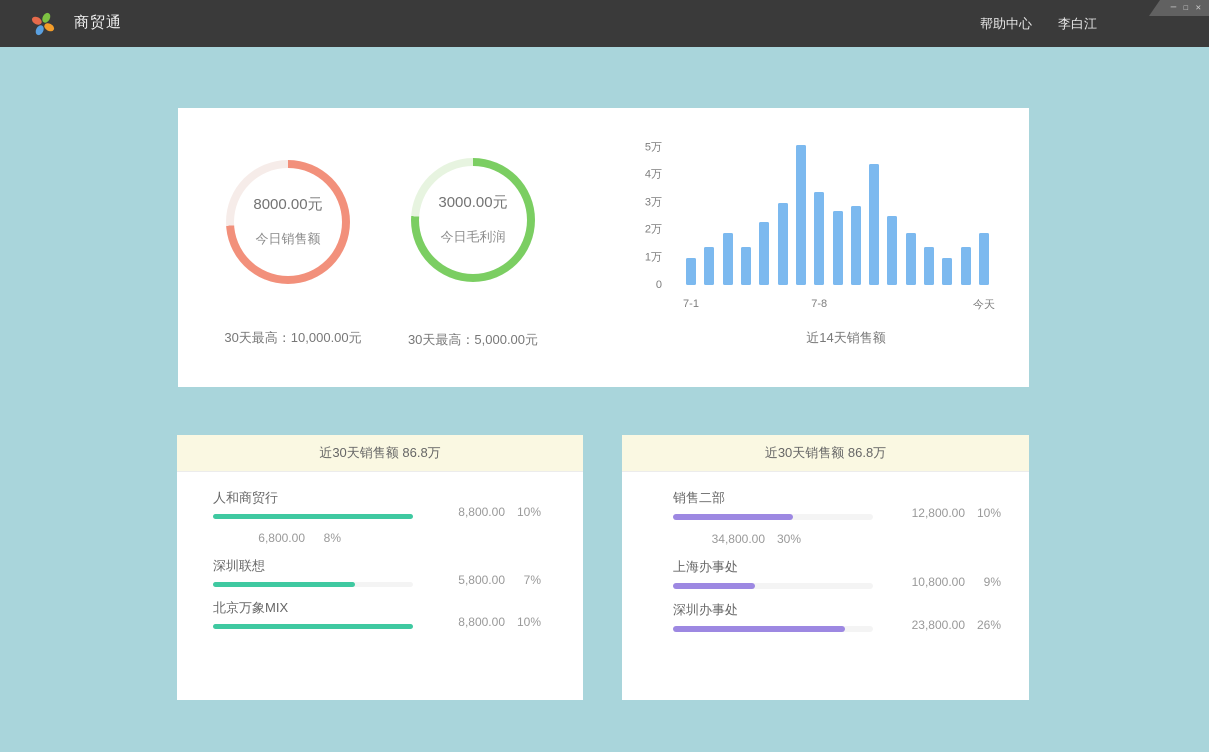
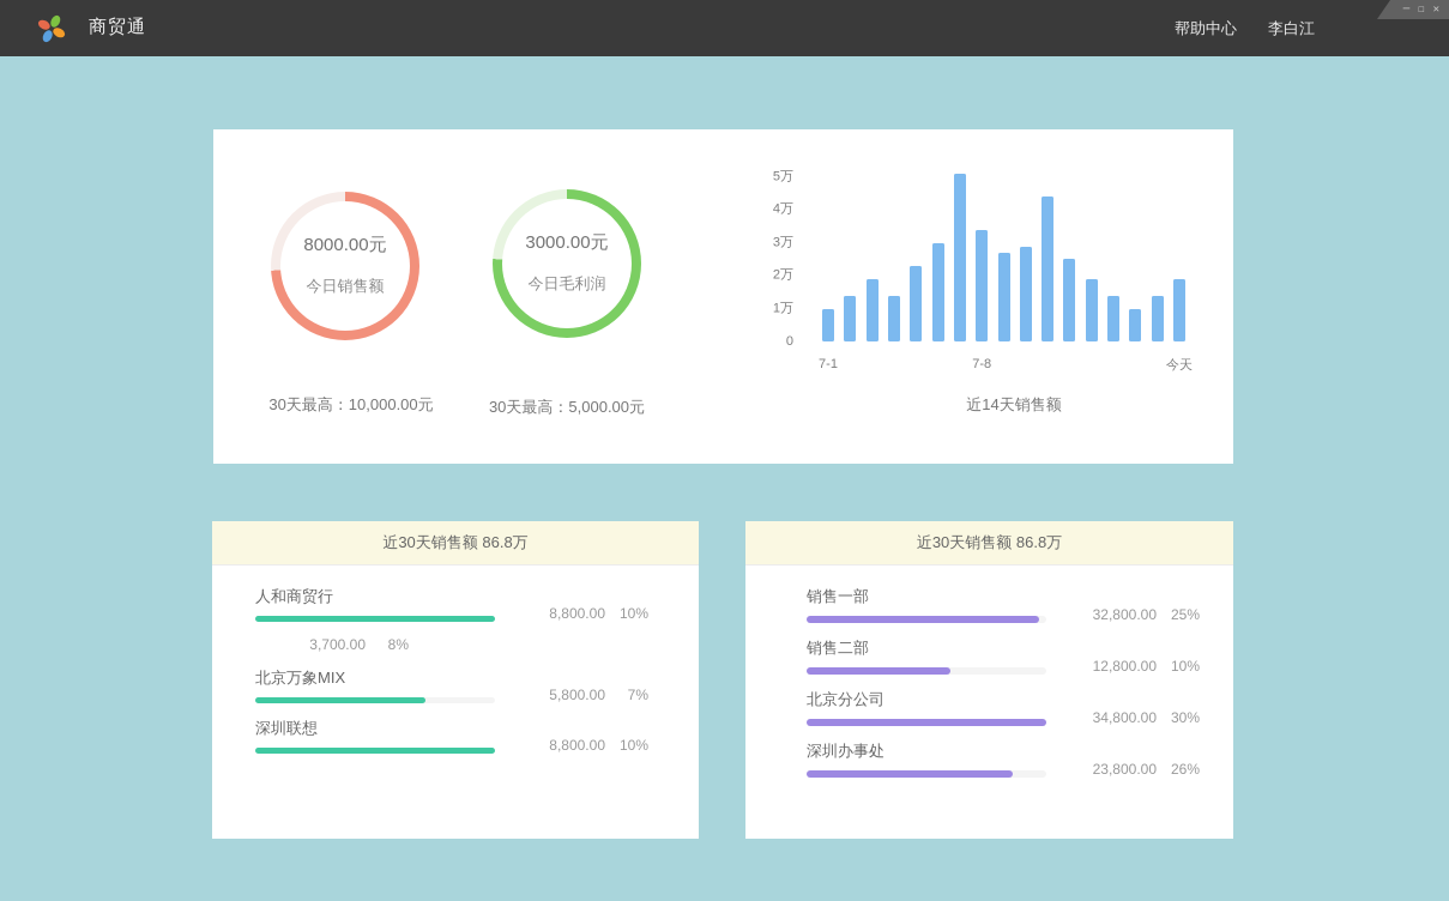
  商贸通
  帮助中心
  李白江
  ─
  ☐
  ✕
  8000.00元
  今日销售额
  30天最高：10,000.00元
  3000.00元
  今日毛利润
  30天最高：5,000.00元
  5万
  4万
  3万
  2万
  1万
  0
  7-1
  7-8
  今天
  近14天销售额
  近30天销售额 86.8万
  人和商贸行
  8,800.00
  10%
- 6,800.00
+ 3,700.00
  8%
- 深圳联想
+ 北京万象MIX
  5,800.00
  7%
- 北京万象MIX
+ 深圳联想
  8,800.00
  10%
  近30天销售额 86.8万
+ 销售一部
+ 32,800.00
+ 25%
  销售二部
  12,800.00
  10%
+ 北京分公司
  34,800.00
  30%
- 上海办事处
- 10,800.00
- 9%
  深圳办事处
  23,800.00
  26%
